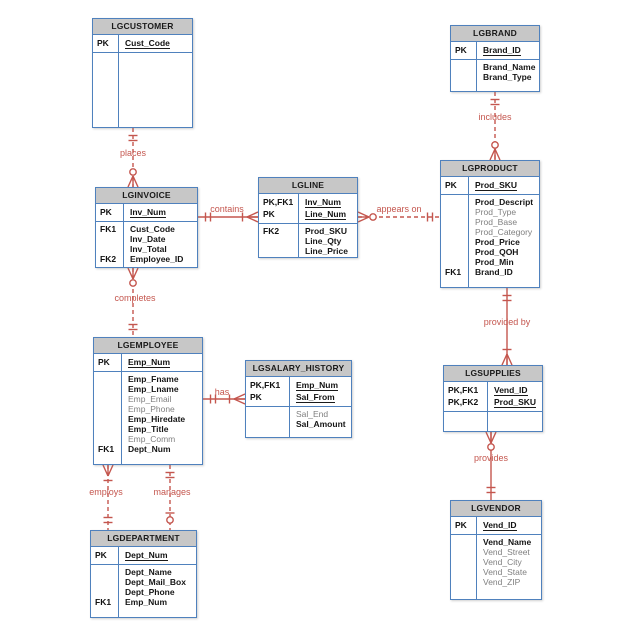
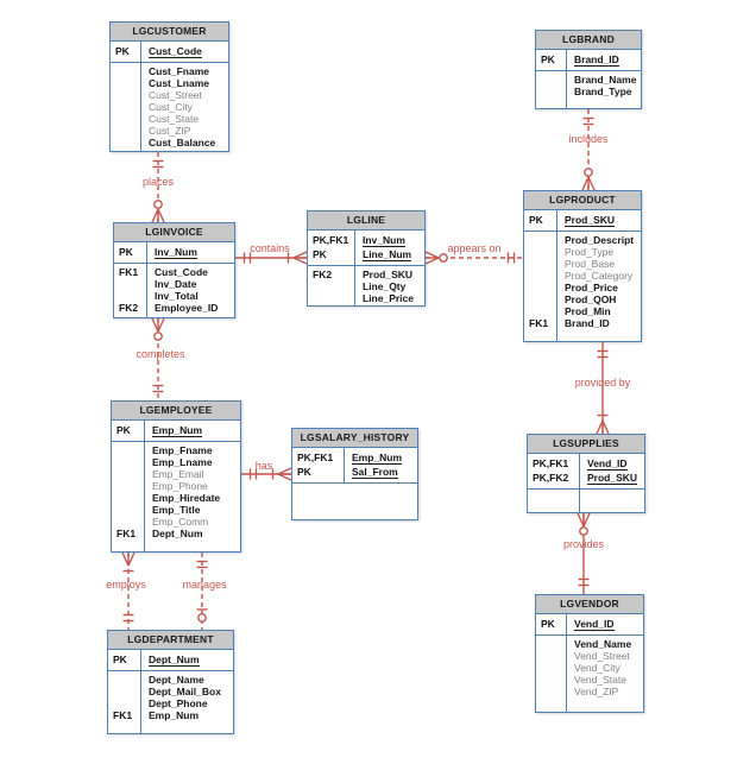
  LGCUSTOMER
  PK
  Cust_Code
+ Cust_Fname
+ Cust_Lname
+ Cust_Street
+ Cust_City
+ Cust_State
+ Cust_ZIP
+ Cust_Balance
  LGBRAND
  PK
  Brand_ID
  Brand_Name
  Brand_Type
  LGINVOICE
  PK
  Inv_Num
  FK1
  FK2
  Cust_Code
  Inv_Date
  Inv_Total
  Employee_ID
  LGLINE
  PK,FK1
  PK
  Inv_Num
  Line_Num
  FK2
  Prod_SKU
  Line_Qty
  Line_Price
  LGPRODUCT
  PK
  Prod_SKU
  FK1
  Prod_Descript
  Prod_Type
  Prod_Base
  Prod_Category
  Prod_Price
  Prod_QOH
  Prod_Min
  Brand_ID
  LGEMPLOYEE
  PK
  Emp_Num
  FK1
  Emp_Fname
  Emp_Lname
  Emp_Email
  Emp_Phone
  Emp_Hiredate
  Emp_Title
  Emp_Comm
  Dept_Num
  LGSALARY_HISTORY
  PK,FK1
  PK
  Emp_Num
  Sal_From
- Sal_End
- Sal_Amount
  LGSUPPLIES
  PK,FK1
  PK,FK2
  Vend_ID
  Prod_SKU
  LGDEPARTMENT
  PK
  Dept_Num
  FK1
  Dept_Name
  Dept_Mail_Box
  Dept_Phone
  Emp_Num
  LGVENDOR
  PK
  Vend_ID
  Vend_Name
  Vend_Street
  Vend_City
  Vend_State
  Vend_ZIP
  places
  contains
  appears on
  includes
  provided by
  provides
  completes
  has
  employs
  manages
